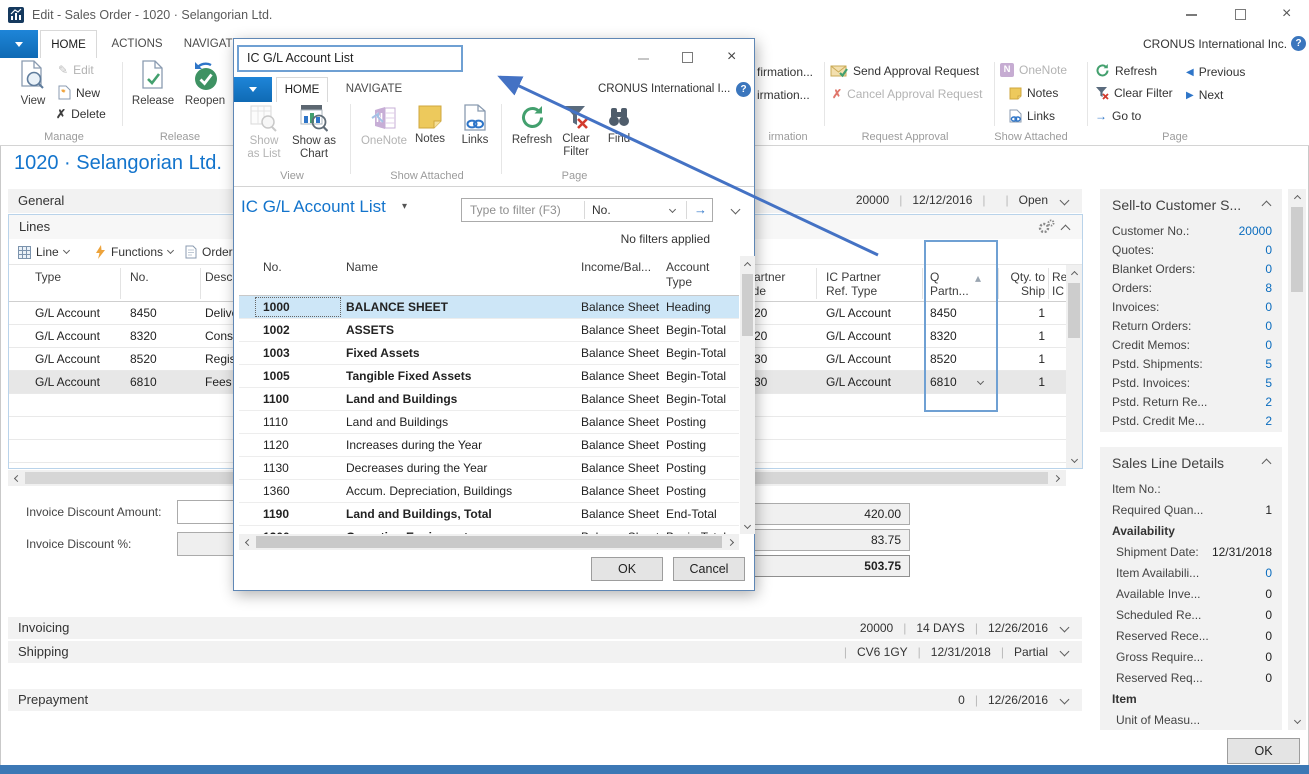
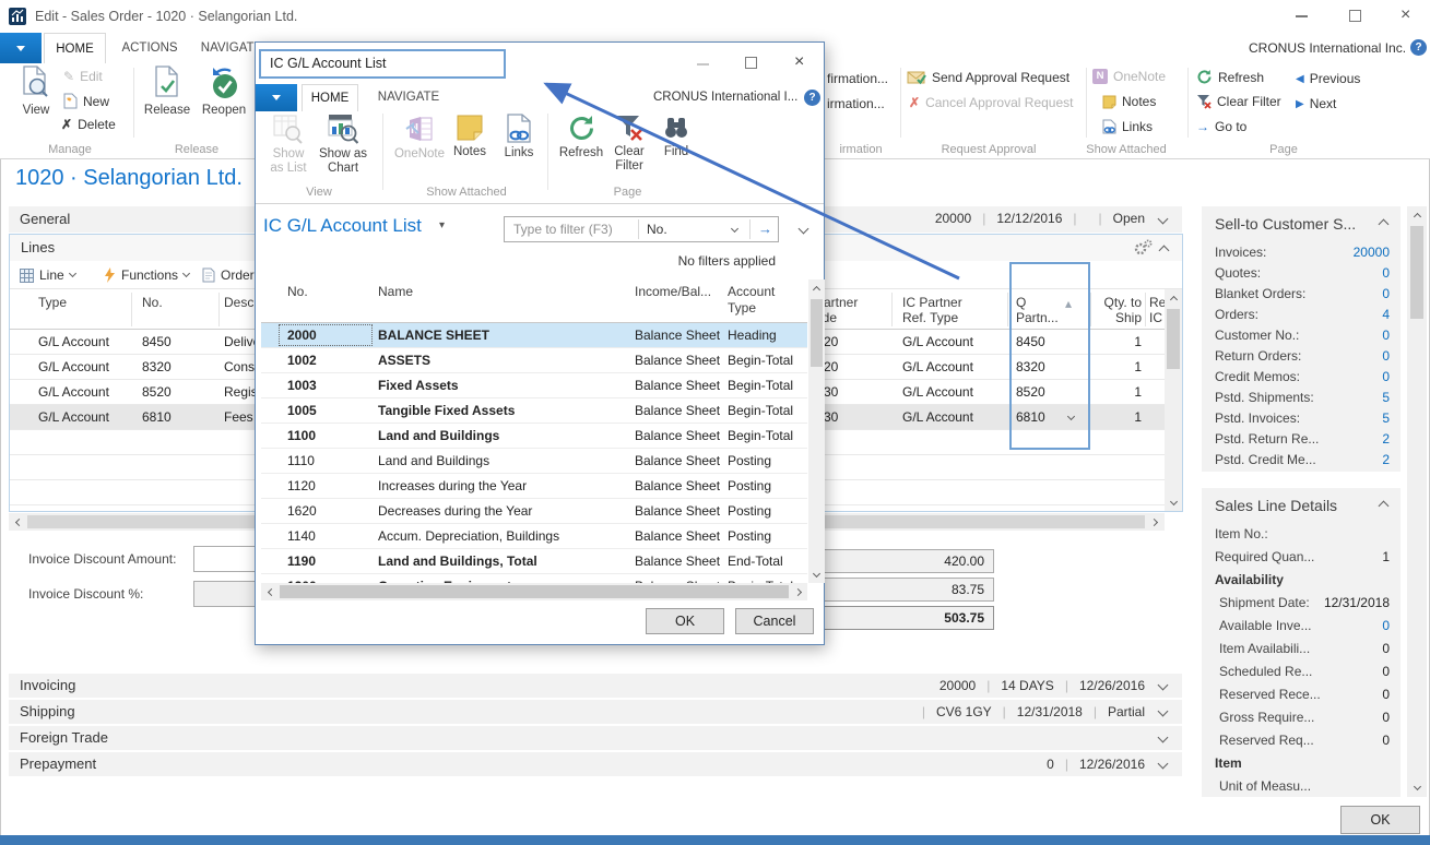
  Edit - Sales Order - 1020 · Selangorian Ltd.
  ×
  HOME
  ACTIONS
  NAVIGAT
  CRONUS International Inc.
  ?
  View
  ✎
  Edit
  New
  ✗
  Delete
  Manage
  Release
  Reopen
  Release
  firmation...
  irmation...
  irmation
  Send Approval Request
  ✗
  Cancel Approval Request
  Request Approval
  N
  OneNote
  Notes
  Links
  Show Attached
  Refresh
  Clear Filter
  →
  Go to
  ◀
  Previous
  ▶
  Next
  Page
  1020 · Selangorian Ltd.
  General
  20000
  |
  12/12/2016
  |
  |
  Open
  Lines
  Line
  Functions
  Order
  Type
  No.
  Desc
  artner
  IC Partner
  Ref. Type
  Q
  Partn...
  ▴
  Qty. to
  Ship
  IC
  G/L Account
  8450
  Deliv
  G/L Account
  8450
  1
  G/L Account
  8320
  Cons
  G/L Account
  8320
  1
  G/L Account
  8520
  G/L Account
  8520
  1
  G/L Account
  6810
  Fees
  G/L Account
  6810
  1
  Invoice Discount Amount:
  Invoice Discount %:
  420.00
  83.75
  503.75
  Invoicing
  20000
  |
  14 DAYS
  |
  12/26/2016
  Shipping
  |
  CV6 1GY
  |
  12/31/2018
  |
  Partial
+ Foreign Trade
  Prepayment
  0
  |
  12/26/2016
  Sell-to Customer S...
- Customer No.:
+ Invoices:
  20000
  Quotes:
  0
  Blanket Orders:
  0
  Orders:
- 8
+ 4
- Invoices:
+ Customer No.:
  0
  Return Orders:
  0
  Credit Memos:
  0
  Pstd. Shipments:
  5
  Pstd. Invoices:
  5
  Pstd. Return Re...
  2
  Pstd. Credit Me...
  2
  Sales Line Details
  Item No.:
  Required Quan...
  1
  Availability
  Shipment Date:
  12/31/2018
- Item Availabili...
+ Available Inve...
  0
- Available Inve...
+ Item Availabili...
  0
  Scheduled Re...
  0
  Reserved Rece...
  0
  Gross Require...
  0
  Reserved Req...
  0
  Item
  Unit of Measu...
  OK
  IC G/L Account List
  ×
  HOME
  NAVIGATE
  CRONUS International I...
  ?
  Show as List
  Show as Chart
  OneNote
  Notes
  Links
  Refresh
  Clear Filter
  Find
  View
  Show Attached
  Page
  IC G/L Account List
  ▾
  Type to filter (F3)
  No.
  →
  No filters applied
  No.
  Name
  Income/Bal...
  Account
  Type
- 1000
+ 2000
  BALANCE SHEET
  Balance Sheet
  Heading
  1002
  ASSETS
  Balance Sheet
  Begin-Total
  1003
  Fixed Assets
  Balance Sheet
  Begin-Total
  1005
  Tangible Fixed Assets
  Balance Sheet
  Begin-Total
  1100
  Land and Buildings
  Balance Sheet
  Begin-Total
  1110
  Land and Buildings
  Balance Sheet
  Posting
  1120
  Increases during the Year
  Balance Sheet
  Posting
- 1130
+ 1620
  Decreases during the Year
  Balance Sheet
  Posting
- 1360
+ 1140
  Accum. Depreciation, Buildings
  Balance Sheet
  Posting
  1190
  Land and Buildings, Total
  Balance Sheet
  End-Total
  OK
  Cancel
